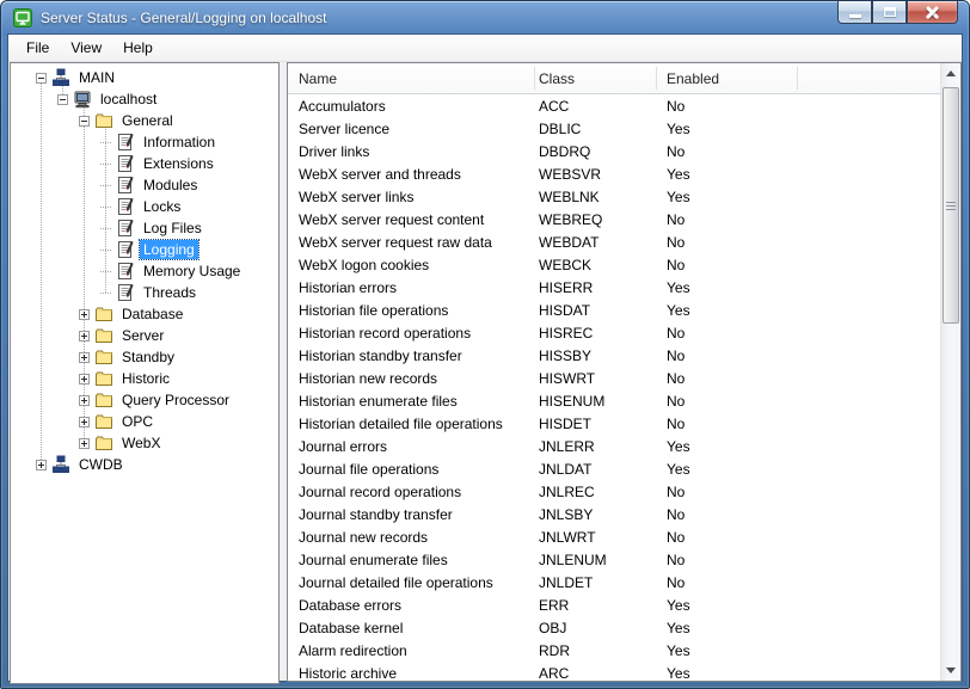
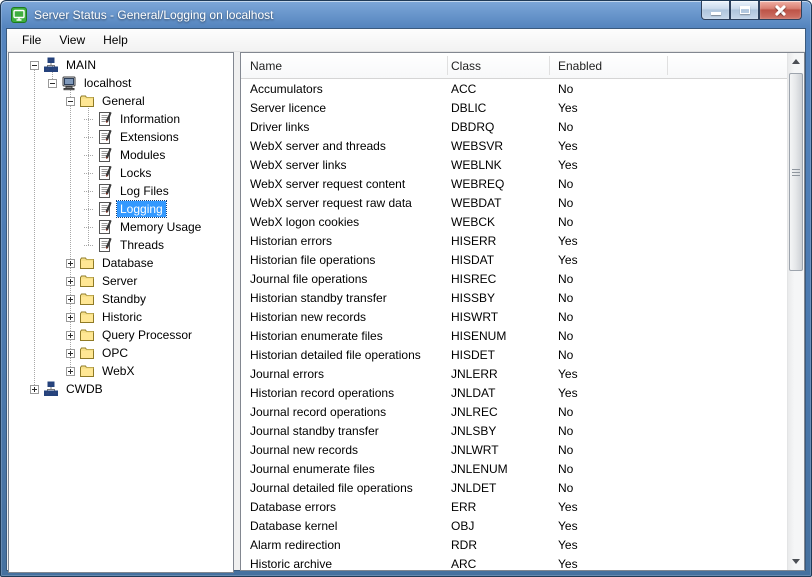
  Server Status - General/Logging on localhost
  File
  View
  Help
  MAIN
  localhost
  General
  Information
  Extensions
  Modules
  Locks
  Log Files
  Logging
  Memory Usage
  Threads
  Database
  Server
  Standby
  Historic
  Query Processor
  OPC
  WebX
  CWDB
  Name
  Class
  Enabled
  Accumulators
  ACC
  No
  Server licence
  DBLIC
  Yes
  Driver links
  DBDRQ
  No
  WebX server and threads
  WEBSVR
  Yes
  WebX server links
  WEBLNK
  Yes
  WebX server request content
  WEBREQ
  No
  WebX server request raw data
  WEBDAT
  No
  WebX logon cookies
  WEBCK
  No
  Historian errors
  HISERR
  Yes
  Historian file operations
  HISDAT
  Yes
- Historian record operations
+ Journal file operations
  HISREC
  No
  Historian standby transfer
  HISSBY
  No
  Historian new records
  HISWRT
  No
  Historian enumerate files
  HISENUM
  No
  Historian detailed file operations
  HISDET
  No
  Journal errors
  JNLERR
  Yes
- Journal file operations
+ Historian record operations
  JNLDAT
  Yes
  Journal record operations
  JNLREC
  No
  Journal standby transfer
  JNLSBY
  No
  Journal new records
  JNLWRT
  No
  Journal enumerate files
  JNLENUM
  No
  Journal detailed file operations
  JNLDET
  No
  Database errors
  ERR
  Yes
  Database kernel
  OBJ
  Yes
  Alarm redirection
  RDR
  Yes
  Historic archive
  ARC
  Yes
